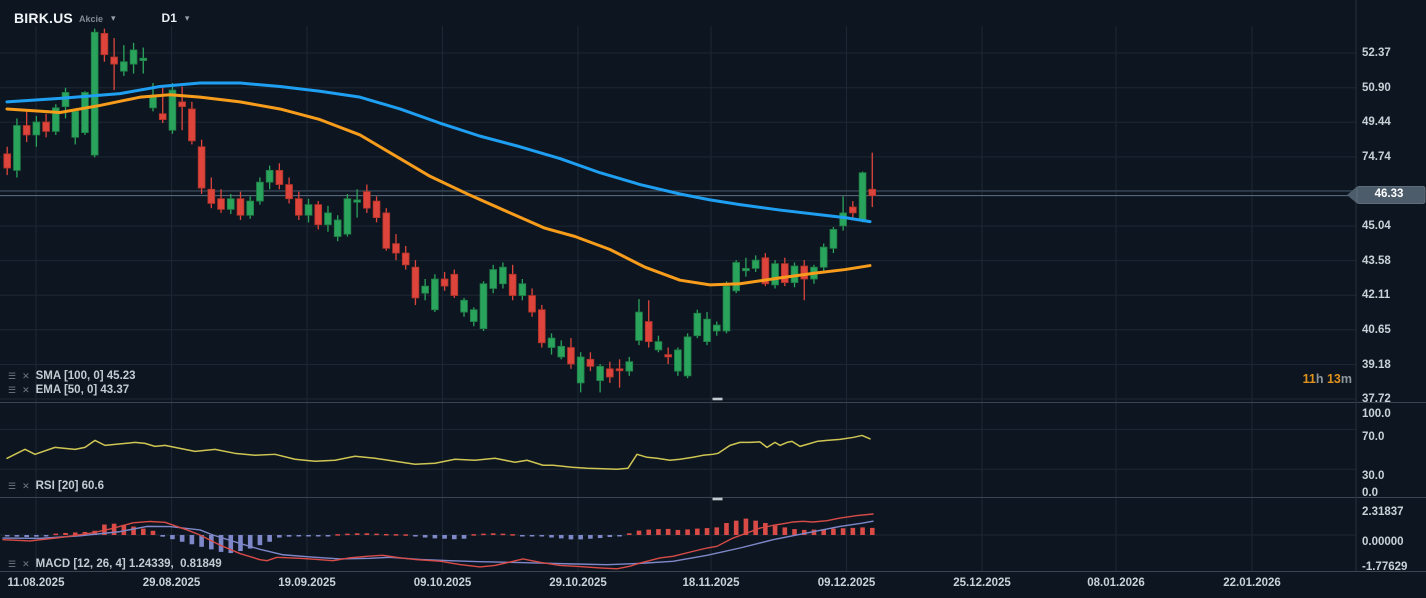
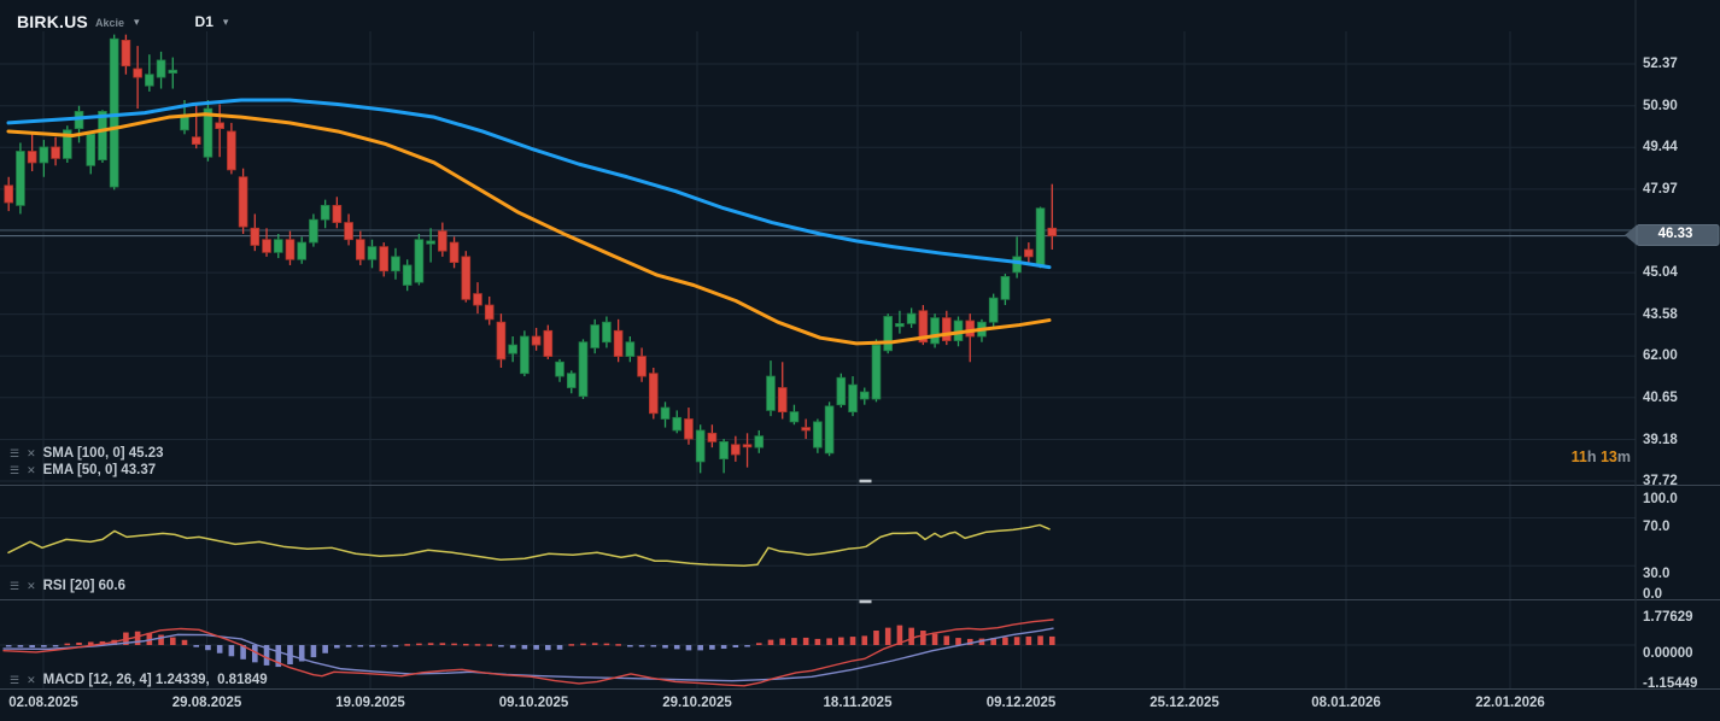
  BIRK.US
  Akcie
  ▾
  D1
  ▾
  ☰
  ✕
  SMA [100, 0] 45.23
  ☰
  ✕
  EMA [50, 0] 43.37
  ☰
  ✕
  RSI [20] 60.6
  ☰
  ✕
  MACD [12, 26, 4] 1.24339, 0.81849
  11h 13m
  52.37
  50.90
  49.44
- 74.74
+ 47.97
  45.04
  43.58
- 42.11
+ 62.00
  40.65
  39.18
  37.72
  100.0
  70.0
  30.0
  0.0
- 2.31837
+ 1.77629
  0.00000
- -1.77629
+ -1.15449
- 11.08.2025
+ 02.08.2025
  29.08.2025
  19.09.2025
  09.10.2025
  29.10.2025
  18.11.2025
  09.12.2025
  25.12.2025
  08.01.2026
  22.01.2026
  46.33
